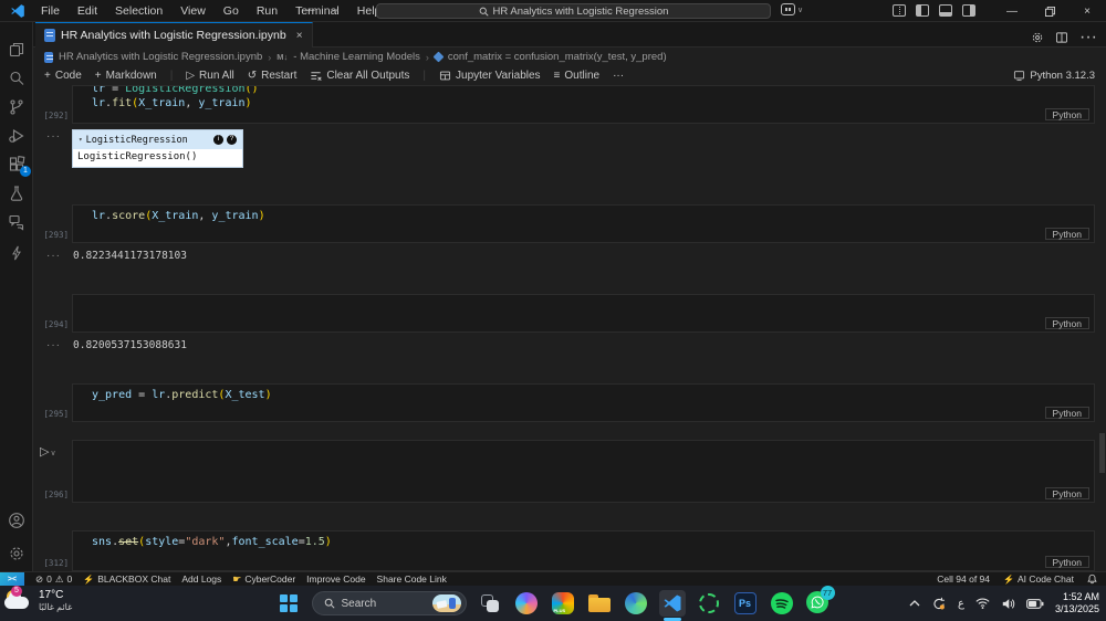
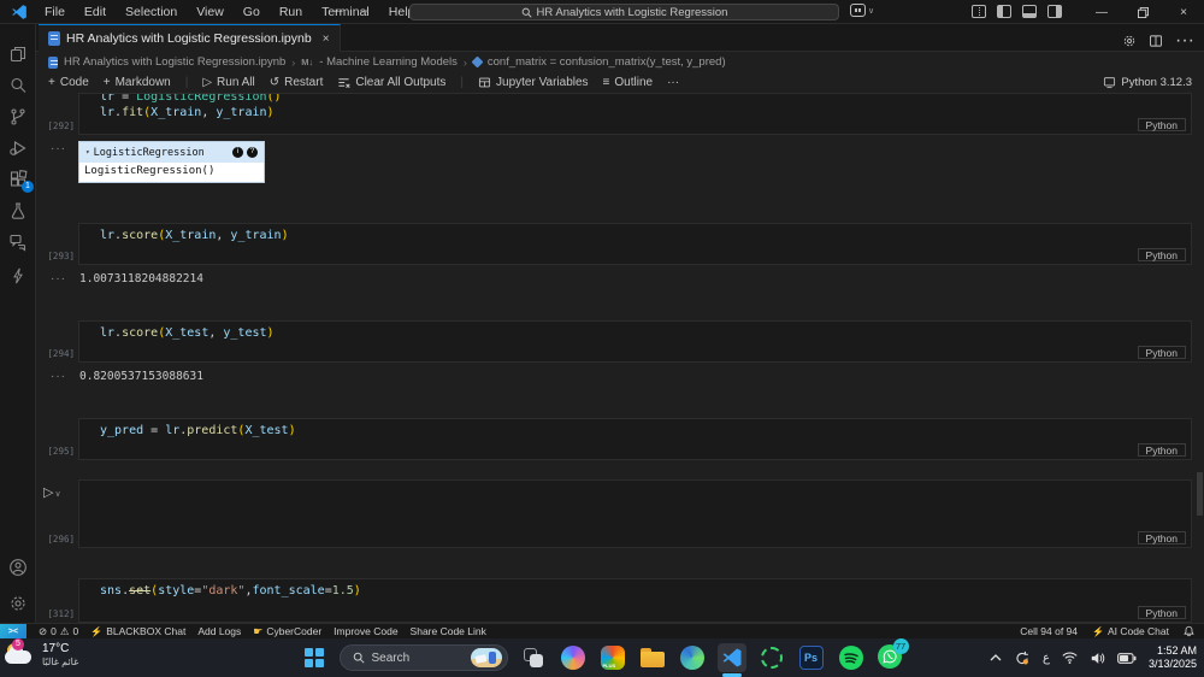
  File
  Edit
  Selection
  View
  Go
  Run
  Terminal
  Hel
  ←
  →
  HR Analytics with Logistic Regression
  —
  ×
  HR Analytics with Logistic Regression.ipynb
  ×
  ···
  HR Analytics with Logistic Regression.ipynb
  ›
  M↓
  - Machine Learning Models
  ›
  conf_matrix = confusion_matrix(y_test, y_pred)
  +
  Code
  +
  Markdown
  ▷
  Run All
  ↺
  Restart
  Clear All Outputs
  Jupyter Variables
  ≡
  Outline
  ···
  Python 3.12.3
  lr = LogisticRegression()
  lr.fit(X_train, y_train)
  Python
  [292]
  ···
  LogisticRegression
  LogisticRegression()
  lr.score(X_train, y_train)
  Python
  [293]
  ···
- 0.8223441173178103
+ 1.0073118204882214
+ lr.score(X_test, y_test)
  Python
  [294]
  ···
  0.8200537153088631
  y_pred = lr.predict(X_test)
  Python
  [295]
  Python
  [296]
  sns.set(style="dark",font_scale=1.5)
  Python
  [312]
  ⊘
  0
  ⚠
  0
  ⚡
  BLACKBOX Chat
  Add Logs
  ☛
  CyberCoder
  Improve Code
  Share Code Link
  Cell 94 of 94
  ⚡
  AI Code Chat
  17°C
  غائم غالبًا
  Search
  Ps
  77
  ع
  1:52 AM
  3/13/2025
